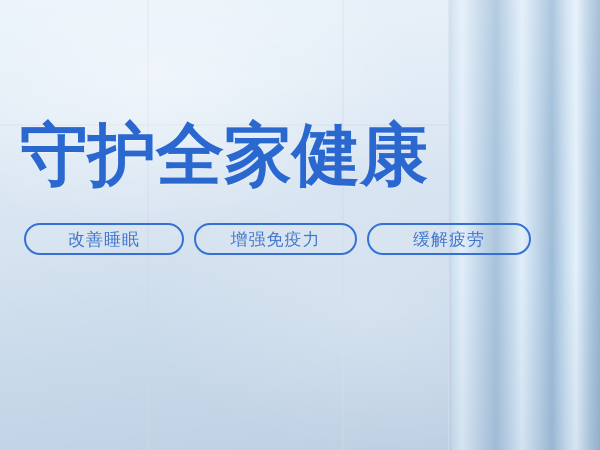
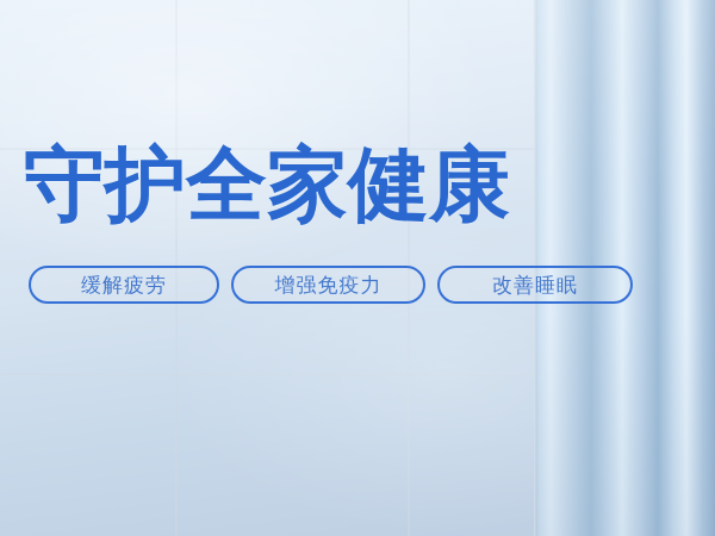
  守护全家健康
- 改善睡眠
+ 缓解疲劳
  增强免疫力
- 缓解疲劳
+ 改善睡眠
